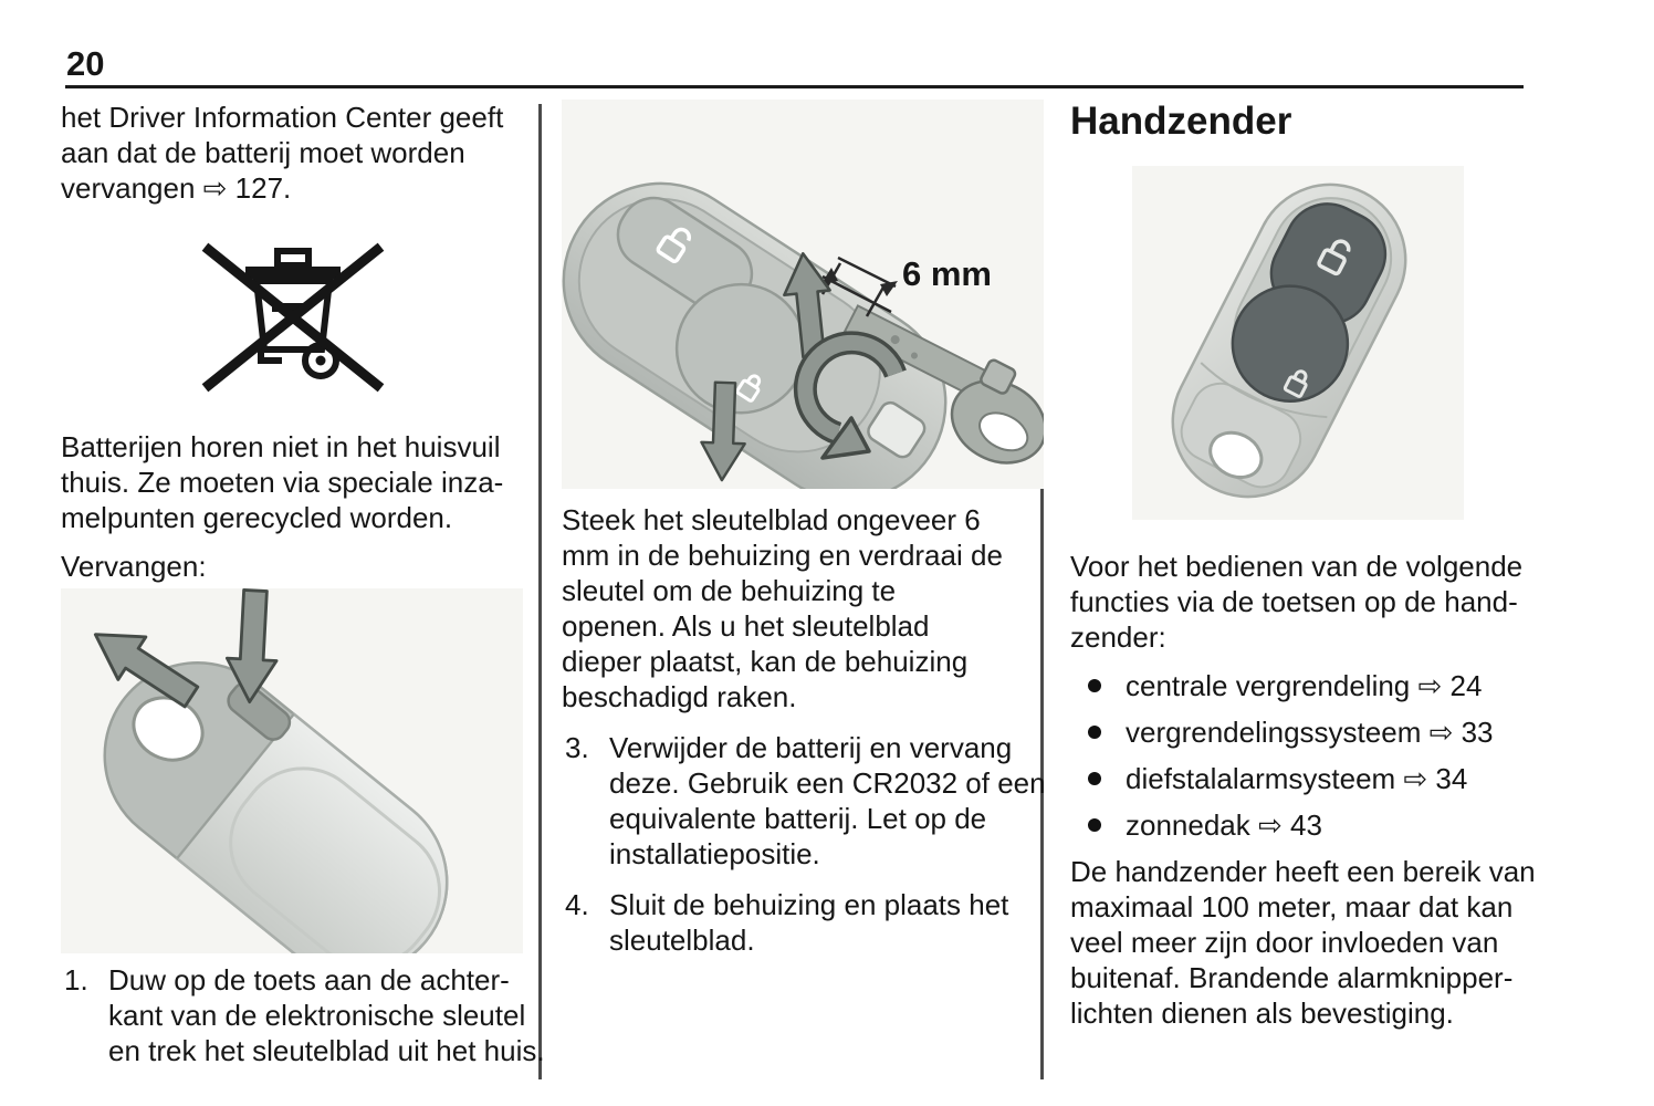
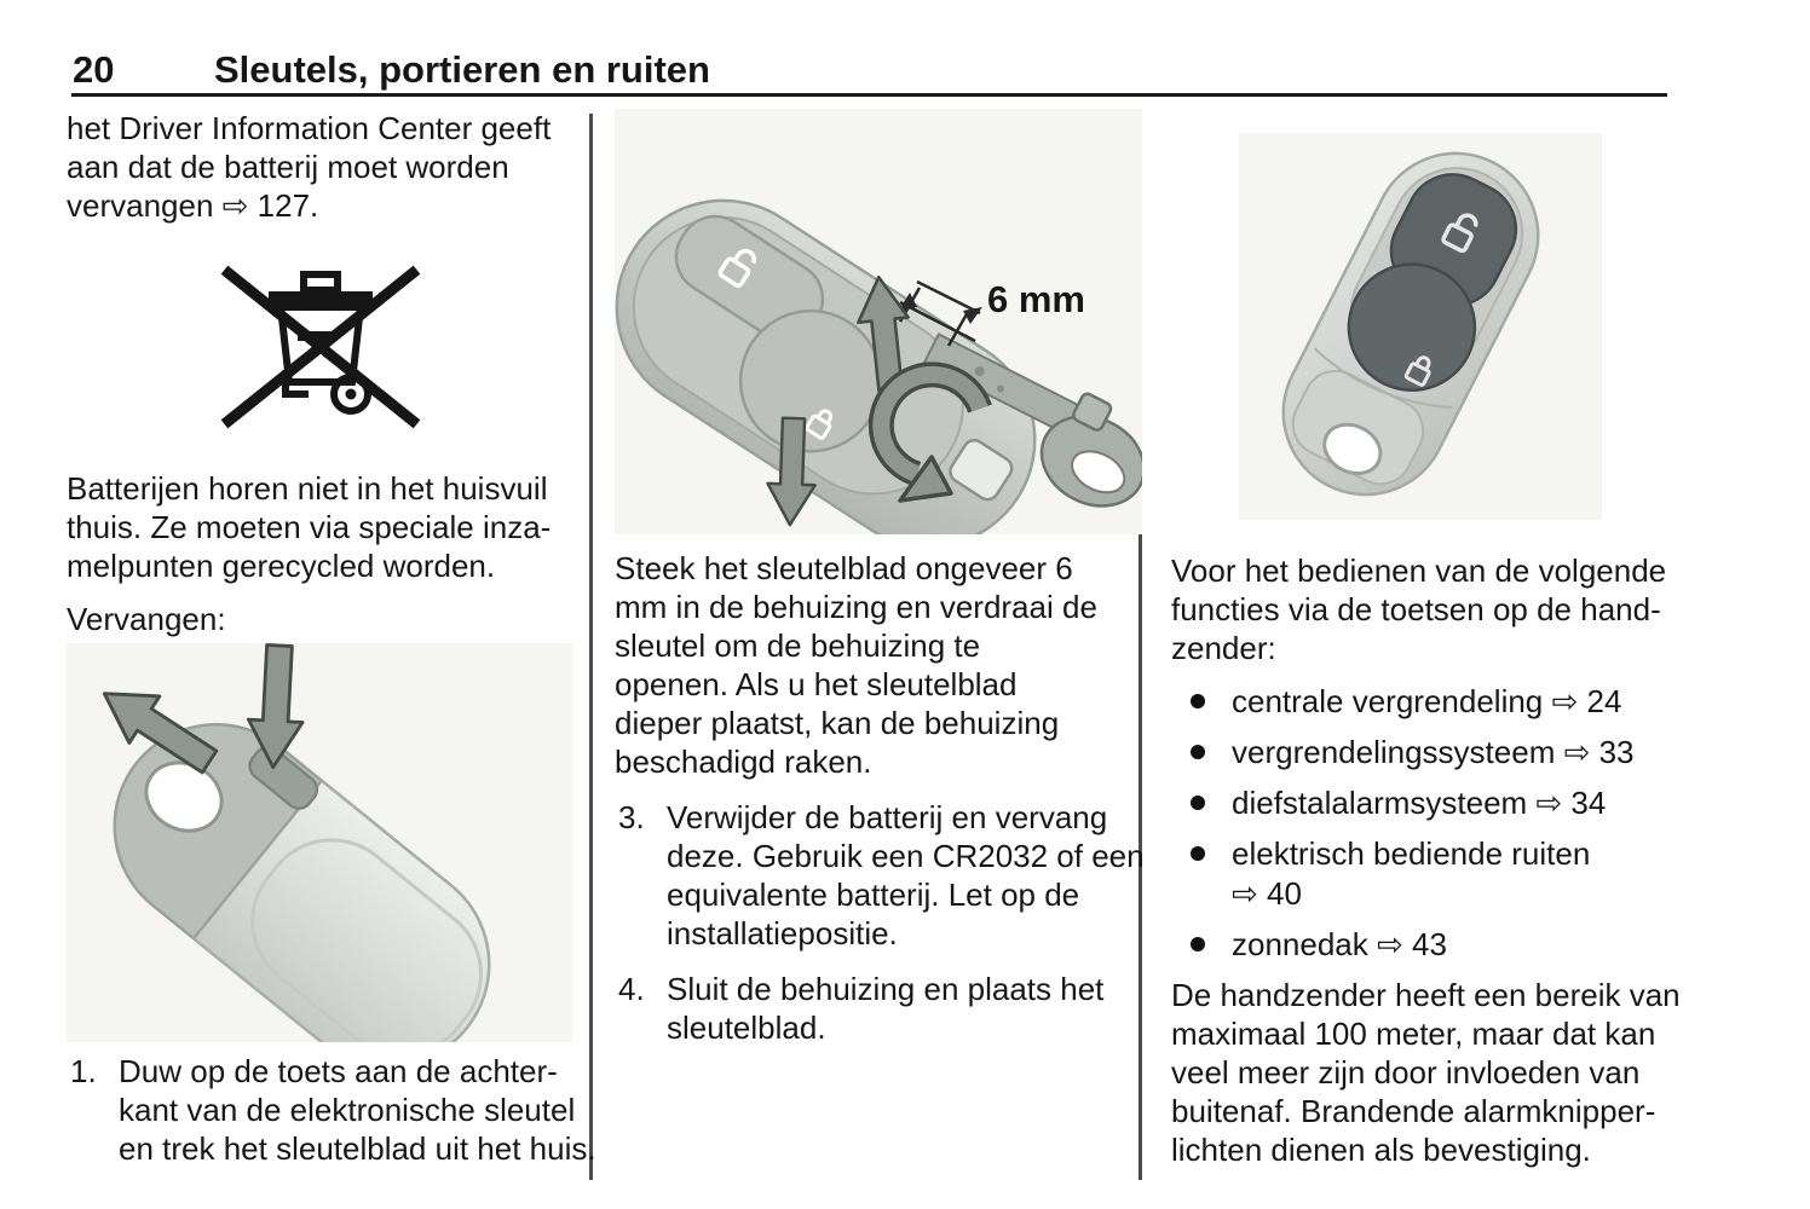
  20
+ Sleutels, portieren en ruiten
  het Driver Information Center geeft
  aan dat de batterij moet worden
  vervangen ⇨ 127.
  Batterijen horen niet in het huisvuil
  thuis. Ze moeten via speciale inza-
  melpunten gerecycled worden.
  Vervangen:
  1.
  Duw op de toets aan de achter-
  kant van de elektronische sleutel
  en trek het sleutelblad uit het huis.
  6 mm
  Steek het sleutelblad ongeveer 6
  mm in de behuizing en verdraai de
  sleutel om de behuizing te
  openen. Als u het sleutelblad
  dieper plaatst, kan de behuizing
  beschadigd raken.
  3.
  Verwijder de batterij en vervang
  deze. Gebruik een CR2032 of een
  equivalente batterij. Let op de
  installatiepositie.
  4.
  Sluit de behuizing en plaats het
  sleutelblad.
- Handzender
  Voor het bedienen van de volgende
  functies via de toetsen op de hand-
  zender:
  centrale vergrendeling ⇨ 24
  vergrendelingssysteem ⇨ 33
  diefstalalarmsysteem ⇨ 34
+ elektrisch bediende ruiten
+ ⇨ 40
  zonnedak ⇨ 43
  De handzender heeft een bereik van
  maximaal 100 meter, maar dat kan
  veel meer zijn door invloeden van
  buitenaf. Brandende alarmknipper-
  lichten dienen als bevestiging.
